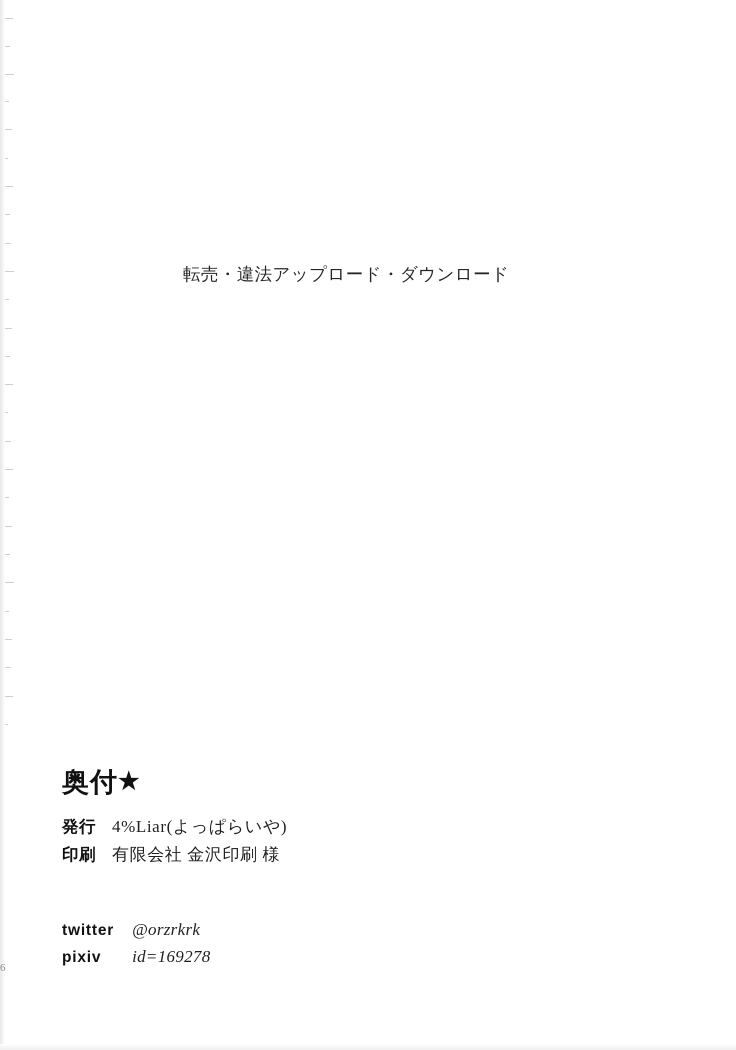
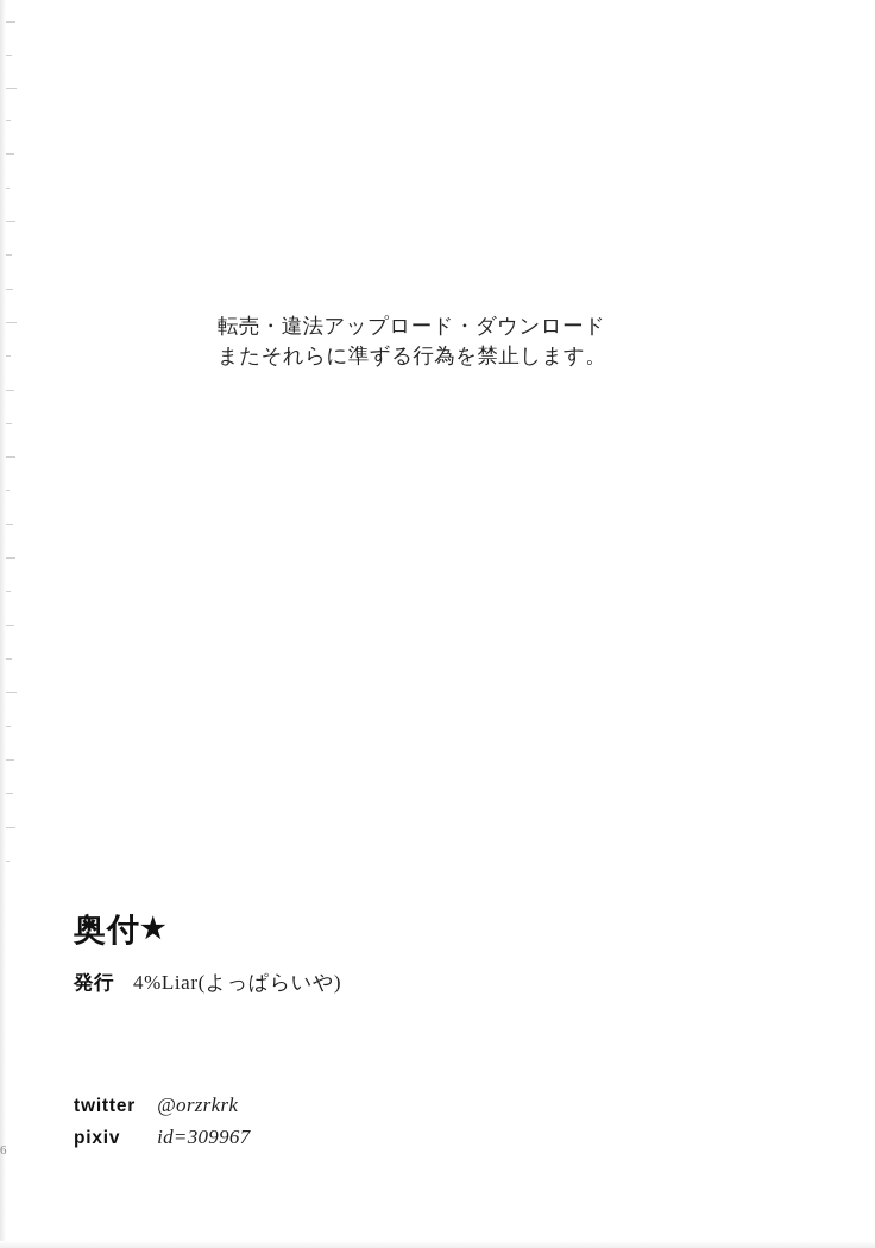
  転売・違法アップロード・ダウンロード
+ またそれらに準ずる行為を禁止します。
  奥付★
  発行	4%Liar(よっぱらいや)
- 印刷	有限会社 金沢印刷 様
  twitter	@orzrkrk
- pixiv	id=169278
+ pixiv	id=309967
  6
